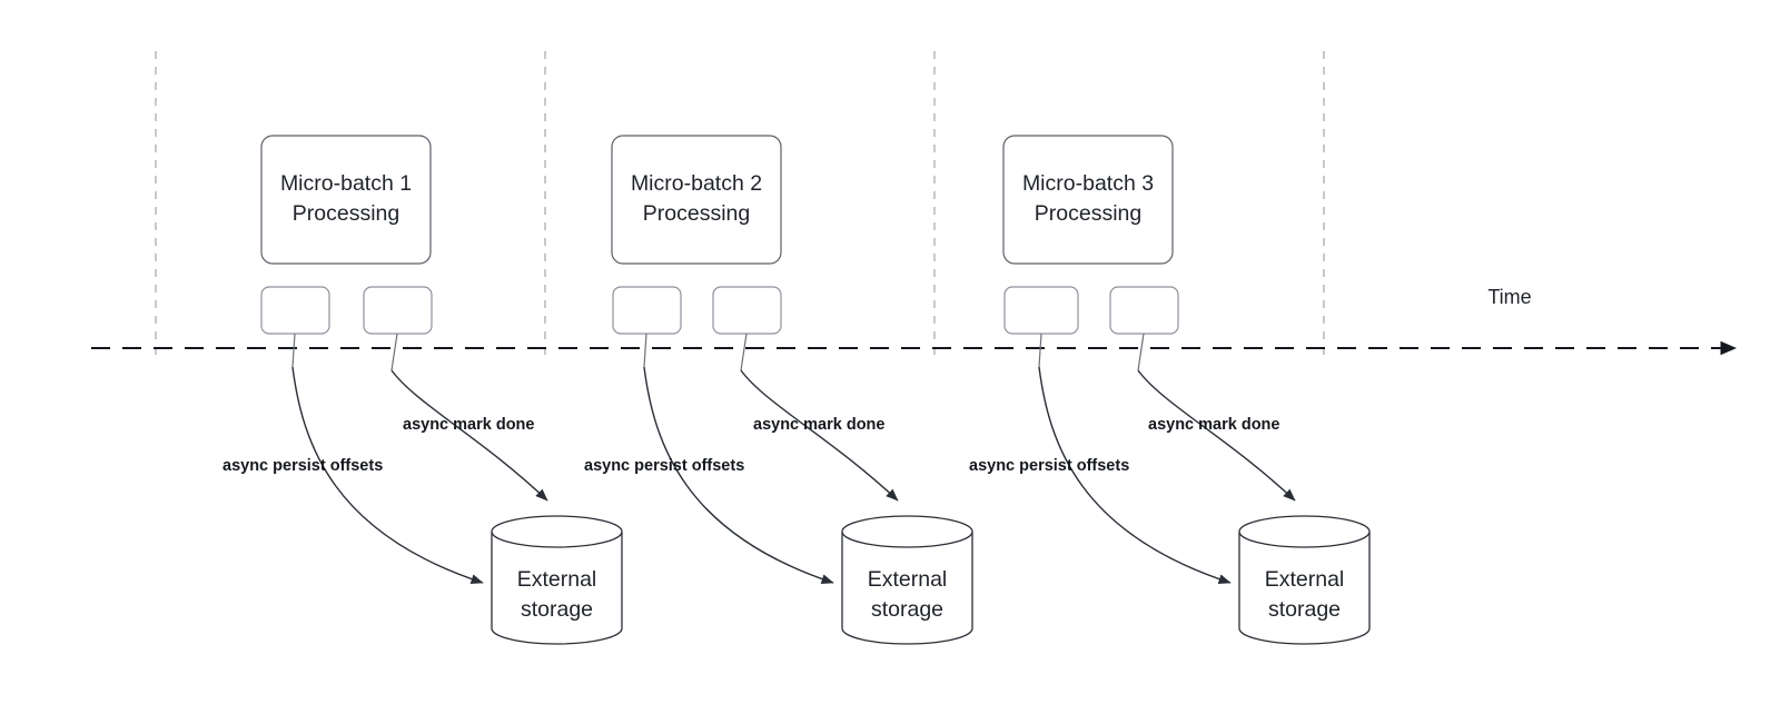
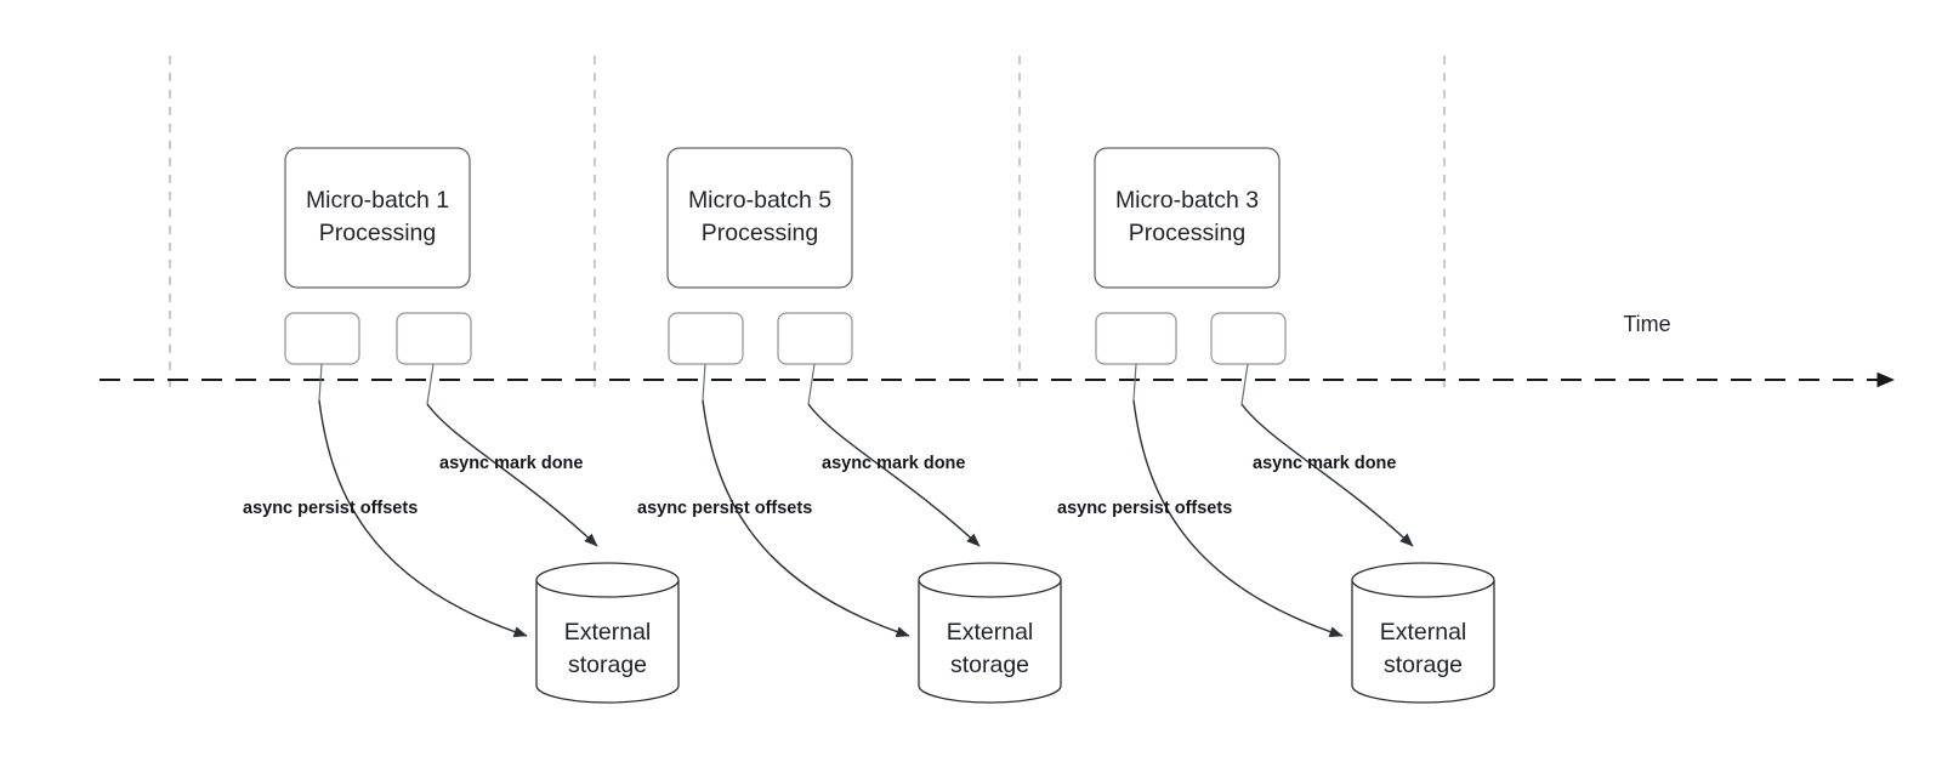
  Micro-batch 1
  Processing
  async persist offsets
  async mark done
  External
  storage
- Micro-batch 2
+ Micro-batch 5
  Processing
  async persist offsets
  async mark done
  External
  storage
  Micro-batch 3
  Processing
  async persist offsets
  async mark done
  External
  storage
  Time
